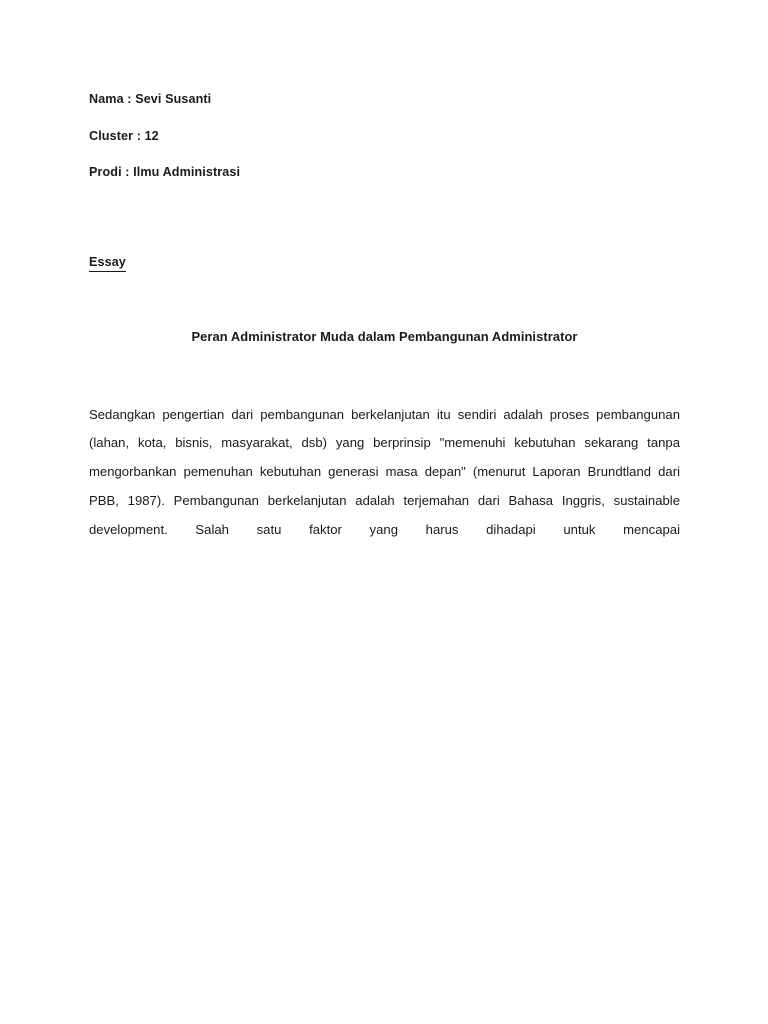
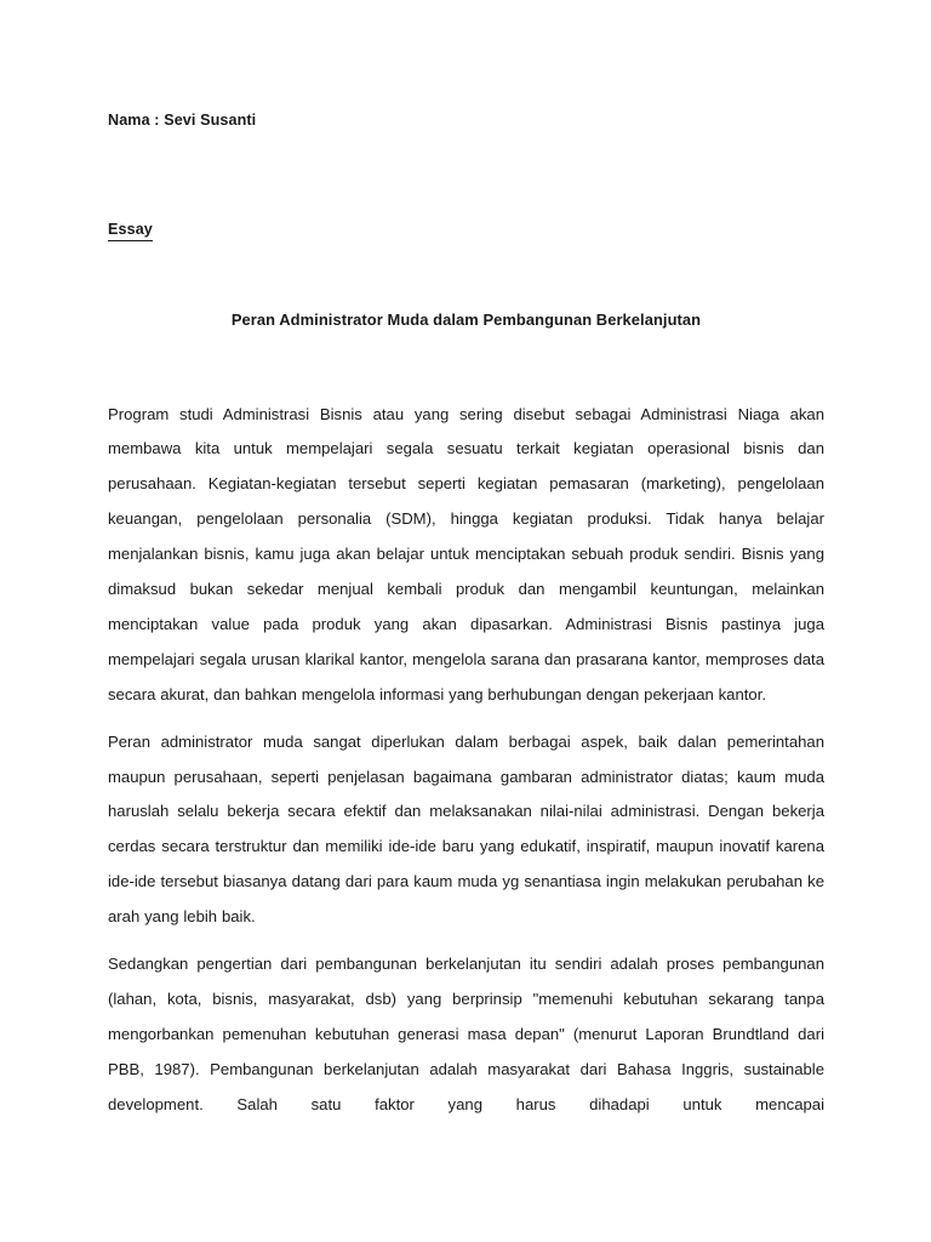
  Nama : Sevi Susanti
- Cluster : 12
- Prodi : Ilmu Administrasi
  Essay
- Peran Administrator Muda dalam Pembangunan Administrator
+ Peran Administrator Muda dalam Pembangunan Berkelanjutan
+ Program studi Administrasi Bisnis atau yang sering disebut sebagai Administrasi Niaga akan membawa kita untuk mempelajari segala sesuatu terkait kegiatan operasional bisnis dan perusahaan. Kegiatan-kegiatan tersebut seperti kegiatan pemasaran (marketing), pengelolaan keuangan, pengelolaan personalia (SDM), hingga kegiatan produksi. Tidak hanya belajar menjalankan bisnis, kamu juga akan belajar untuk menciptakan sebuah produk sendiri. Bisnis yang dimaksud bukan sekedar menjual kembali produk dan mengambil keuntungan, melainkan menciptakan value pada produk yang akan dipasarkan. Administrasi Bisnis pastinya juga mempelajari segala urusan klarikal kantor, mengelola sarana dan prasarana kantor, memproses data secara akurat, dan bahkan mengelola informasi yang berhubungan dengan pekerjaan kantor.
+ Peran administrator muda sangat diperlukan dalam berbagai aspek, baik dalan pemerintahan maupun perusahaan, seperti penjelasan bagaimana gambaran administrator diatas; kaum muda haruslah selalu bekerja secara efektif dan melaksanakan nilai-nilai administrasi. Dengan bekerja cerdas secara terstruktur dan memiliki ide-ide baru yang edukatif, inspiratif, maupun inovatif karena ide-ide tersebut biasanya datang dari para kaum muda yg senantiasa ingin melakukan perubahan ke arah yang lebih baik.
- Sedangkan pengertian dari pembangunan berkelanjutan itu sendiri adalah proses pembangunan (lahan, kota, bisnis, masyarakat, dsb) yang berprinsip "memenuhi kebutuhan sekarang tanpa mengorbankan pemenuhan kebutuhan generasi masa depan" (menurut Laporan Brundtland dari PBB, 1987). Pembangunan berkelanjutan adalah terjemahan dari Bahasa Inggris, sustainable development. Salah satu faktor yang harus dihadapi untuk mencapai
+ Sedangkan pengertian dari pembangunan berkelanjutan itu sendiri adalah proses pembangunan (lahan, kota, bisnis, masyarakat, dsb) yang berprinsip "memenuhi kebutuhan sekarang tanpa mengorbankan pemenuhan kebutuhan generasi masa depan" (menurut Laporan Brundtland dari PBB, 1987). Pembangunan berkelanjutan adalah masyarakat dari Bahasa Inggris, sustainable development. Salah satu faktor yang harus dihadapi untuk mencapai
